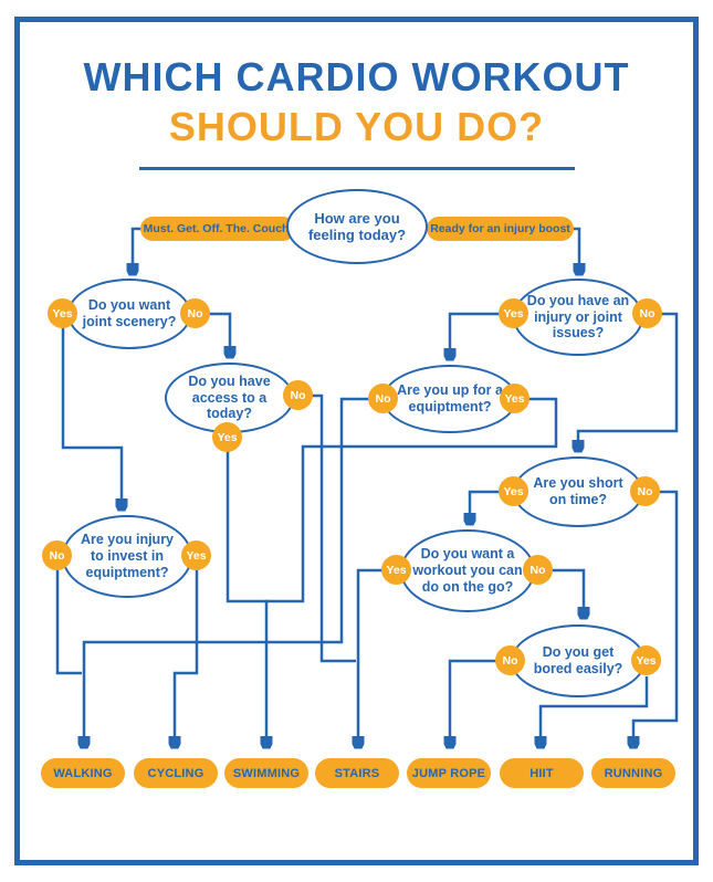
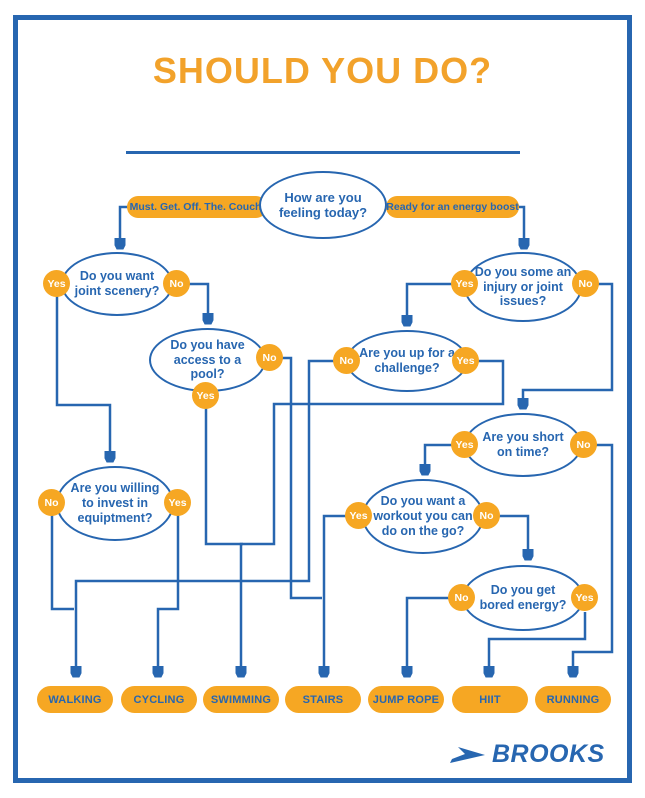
- WHICH CARDIO WORKOUT
  SHOULD YOU DO?
  Must. Get. Off. The. Couc
- Ready for an injury boost
+ Ready for an energy boost
  How are you feeling today?
  Do you want joint scenery?
- Do you have an injury or joint issues?
+ Do you some an injury or joint issues?
- Do you have access to a today?
+ Do you have access to a pool?
- Are you up for a equiptment?
+ Are you up for a challenge?
  Are you short on time?
- Are you injury to invest in equiptment?
+ Are you willing to invest in equiptment?
  Do you want a workout you can do on the go?
- Do you get bored easily?
+ Do you get bored energy?
  Yes
  No
  Yes
  No
  No
  Yes
  No
  Yes
  Yes
  No
  No
  Yes
  Yes
  No
  No
  Yes
  WALKING
  CYCLING
  SWIMMING
  STAIRS
  JUMP ROPE
  HIIT
  RUNNING
+ BROOKS
